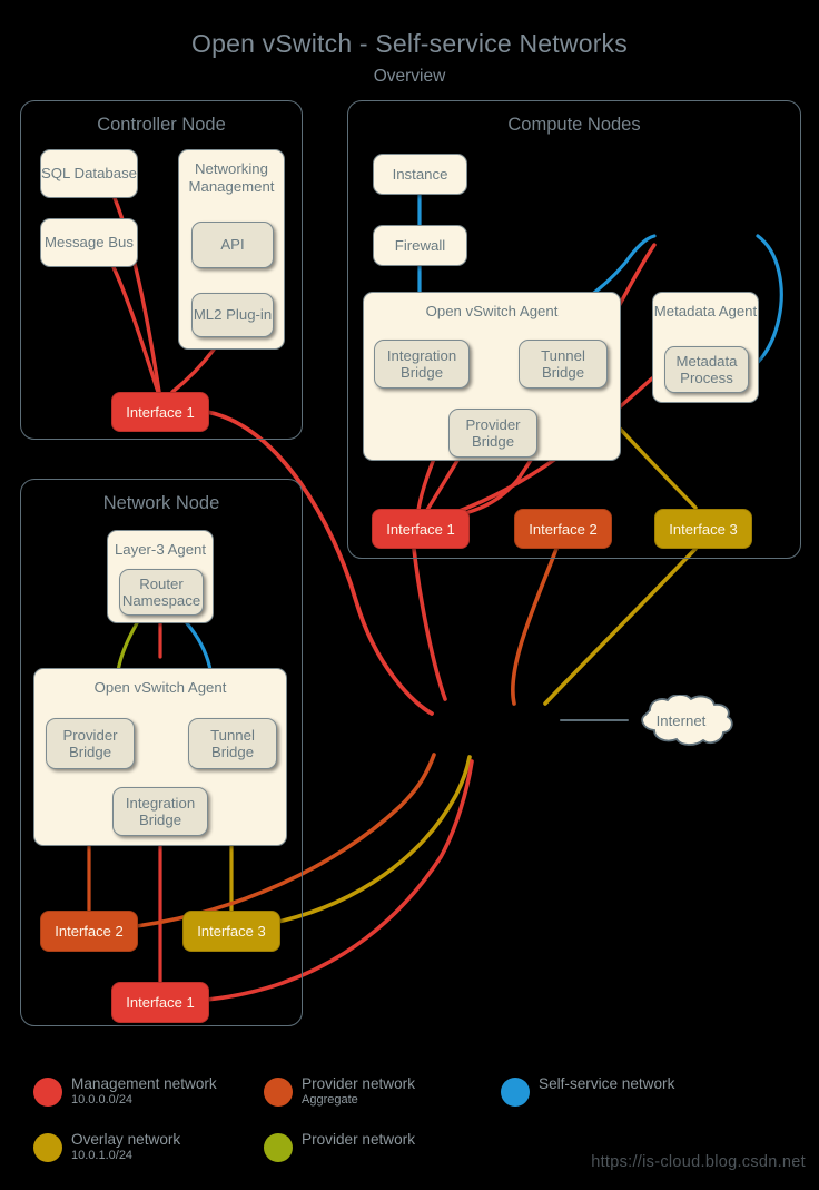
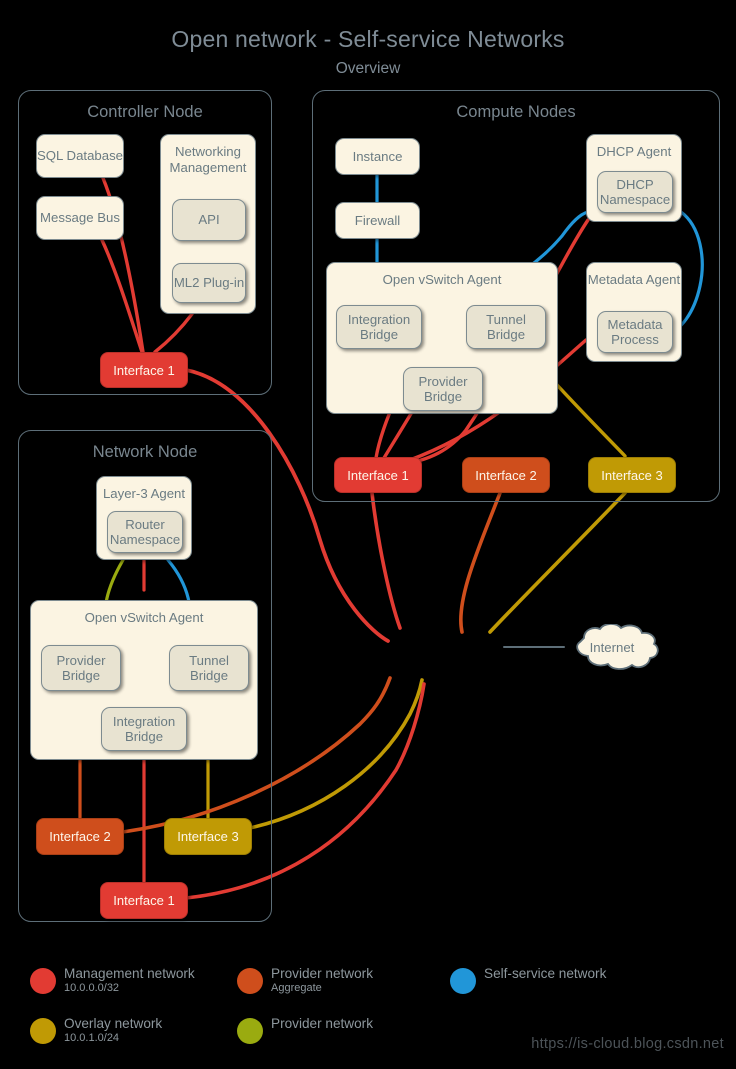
- Open vSwitch - Self-service Networks
+ Open network - Self-service Networks
  Overview
  Controller Node
  SQL Database
  Message Bus
  Networking Management
  API
  ML2 Plug-in
  Interface 1
  Compute Nodes
  Instance
  Firewall
+ DHCP Agent
+ DHCP Namespace
  Metadata Agent
  Metadata Process
  Open vSwitch Agent
  Integration Bridge
  Tunnel Bridge
  Provider Bridge
  Interface 1
  Interface 2
  Interface 3
  Network Node
  Layer-3 Agent
  Router Namespace
  Open vSwitch Agent
  Provider Bridge
  Tunnel Bridge
  Integration Bridge
  Interface 2
  Interface 3
  Interface 1
  Internet
  Management network
- 10.0.0.0/24
+ 10.0.0.0/32
  Overlay network
  10.0.1.0/24
  Provider network
  Aggregate
  Provider network
  Self-service network
  https://is-cloud.blog.csdn.net
